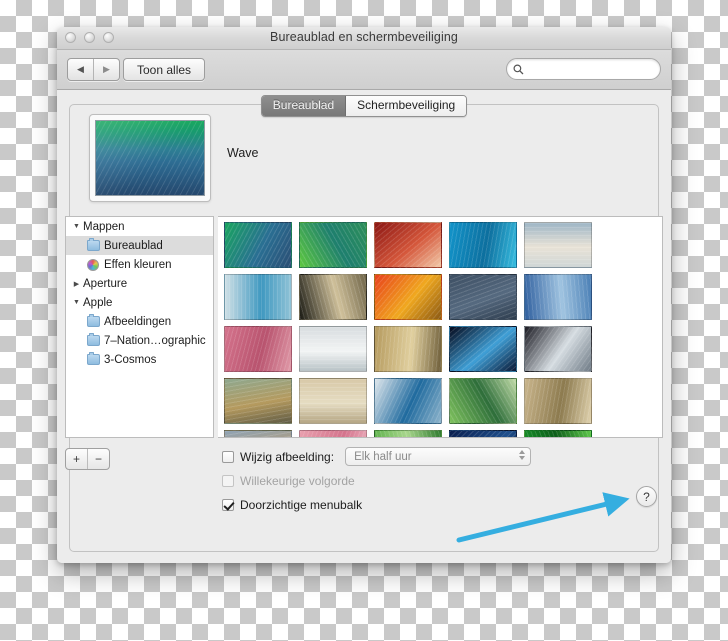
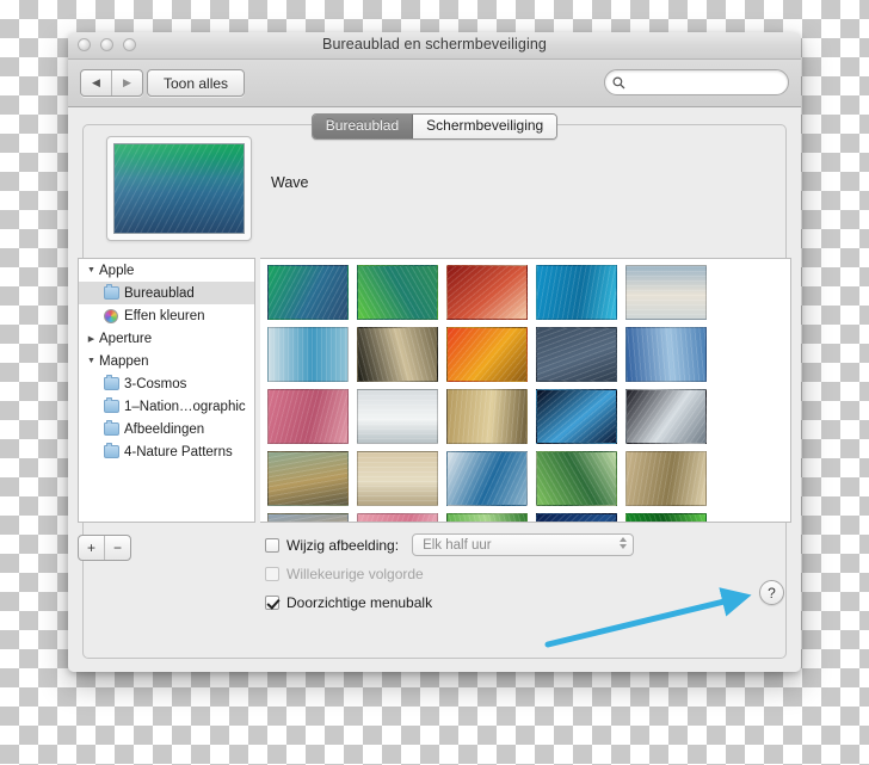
  Bureaublad en schermbeveiliging
  ◀
  ▶
  Toon alles
  Bureaublad
  Schermbeveiliging
  Wave
- Mappen
+ Apple
  Bureaublad
  Effen kleuren
  Aperture
- Apple
+ Mappen
- Afbeeldingen
+ 3-Cosmos
- 7–Nation…ographic
+ 1–Nation…ographic
- 3-Cosmos
+ Afbeeldingen
+ 4-Nature Patterns
  +
  −
  Wijzig afbeelding:
  Elk half uur
  Willekeurige volgorde
  Doorzichtige menubalk
  ?
